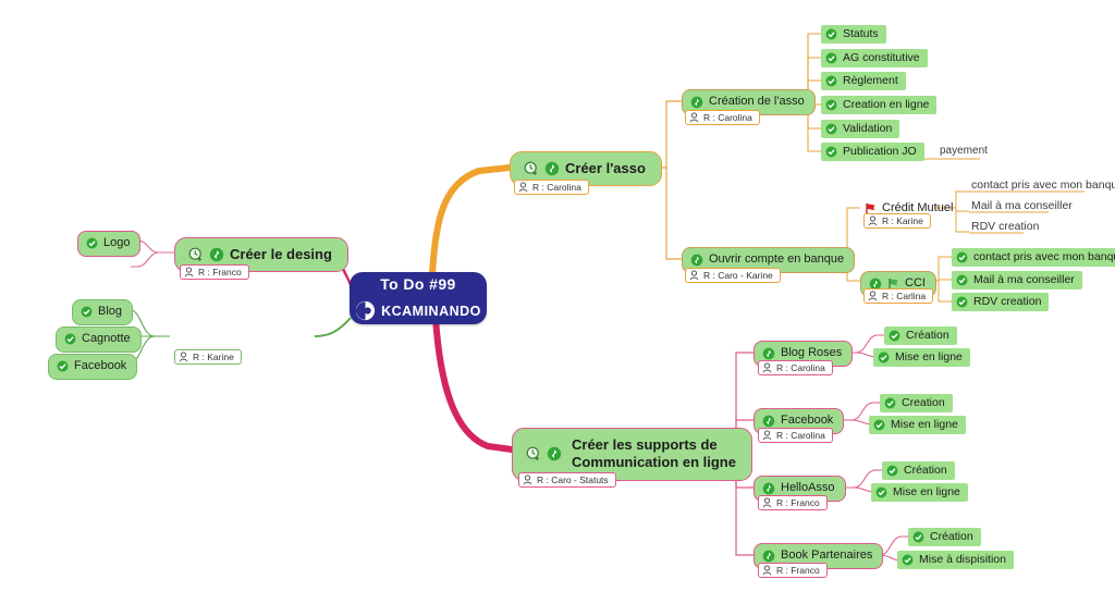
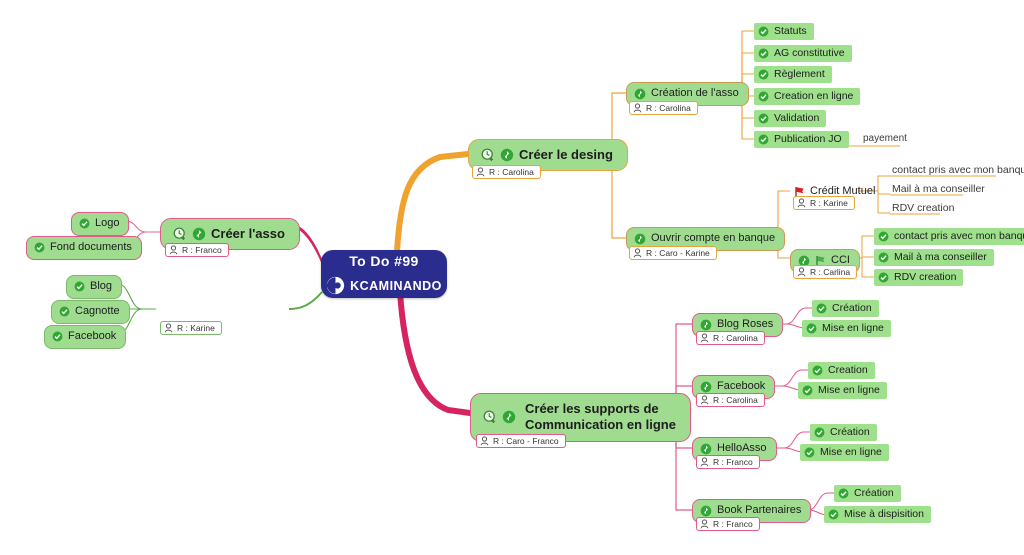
  To Do #99
  KCAMINANDO
- Créer l'asso
+ Créer le desing
  R : Carolina
  Création de l'asso
  R : Carolina
  Statuts
  AG constitutive
  Règlement
  Creation en ligne
  Validation
  Publication JO
  payement
  Ouvrir compte en banque
  R : Caro - Karine
  Crédit Mutuel
  R : Karine
  contact pris avec mon banqu
  Mail à ma conseiller
  RDV creation
  CCI
  R : Carlina
  contact pris avec mon banq
  Mail à ma conseiller
  RDV creation
- Créer le desing
+ Créer l'asso
  R : Franco
  Logo
+ Fond documents
  R : Karine
  Blog
  Cagnotte
  Facebook
  Créer les supports de
  Communication en ligne
- R : Caro - Statuts
+ R : Caro - Franco
  Blog Roses
  R : Carolina
  Création
  Mise en ligne
  Facebook
  R : Carolina
  Creation
  Mise en ligne
  HelloAsso
  R : Franco
  Création
  Mise en ligne
  Book Partenaires
  R : Franco
  Création
  Mise à dispisition
